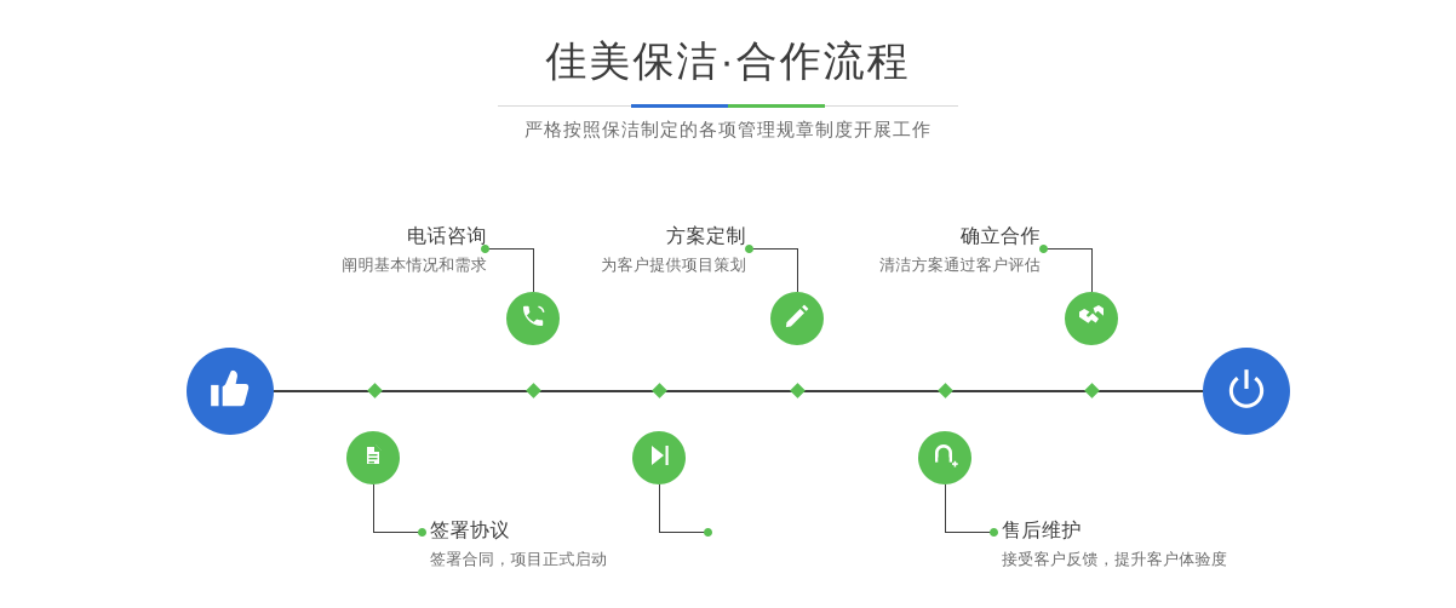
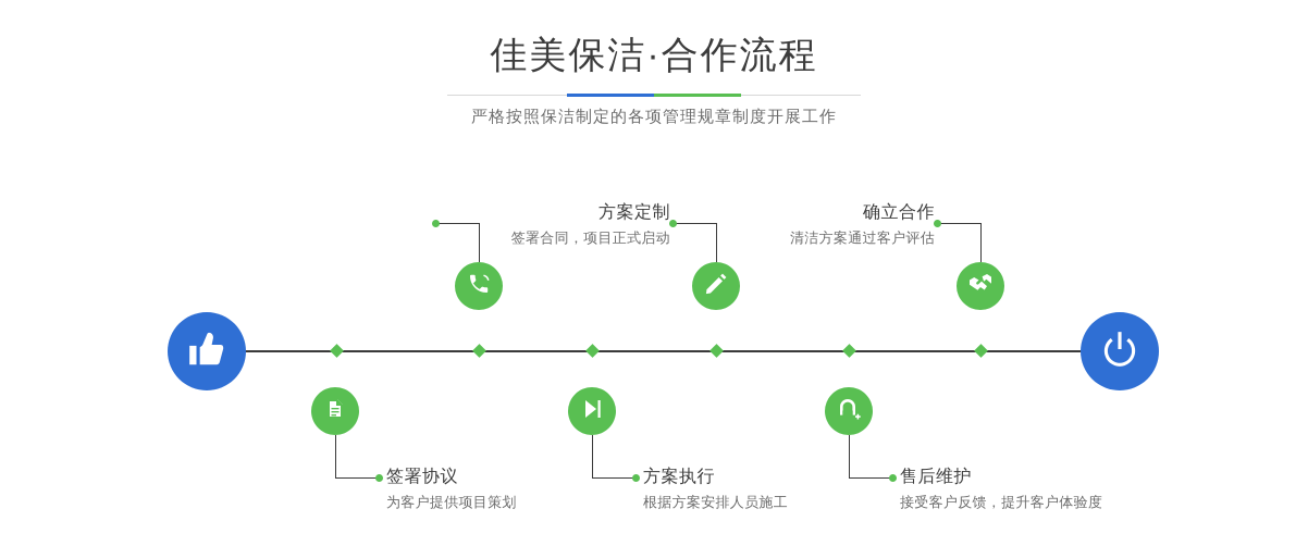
  佳美保洁·合作流程
  严格按照保洁制定的各项管理规章制度开展工作
- 电话咨询
- 阐明基本情况和需求
  签署协议
- 签署合同，项目正式启动
+ 为客户提供项目策划
  方案定制
- 为客户提供项目策划
+ 签署合同，项目正式启动
+ 方案执行
+ 根据方案安排人员施工
  确立合作
  清洁方案通过客户评估
  售后维护
  接受客户反馈，提升客户体验度
